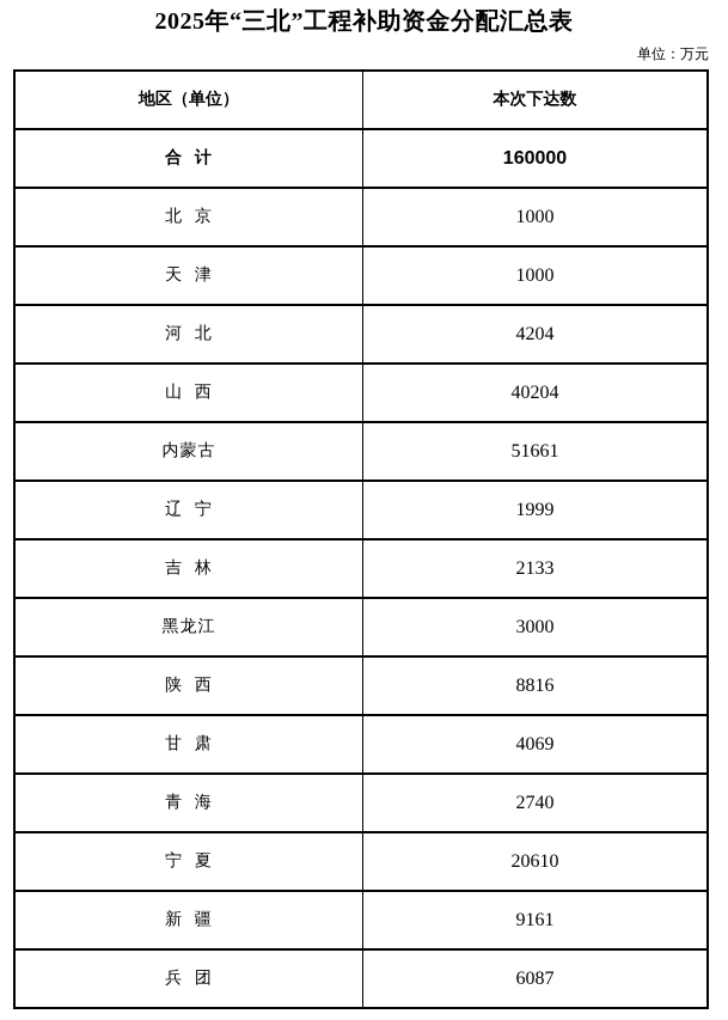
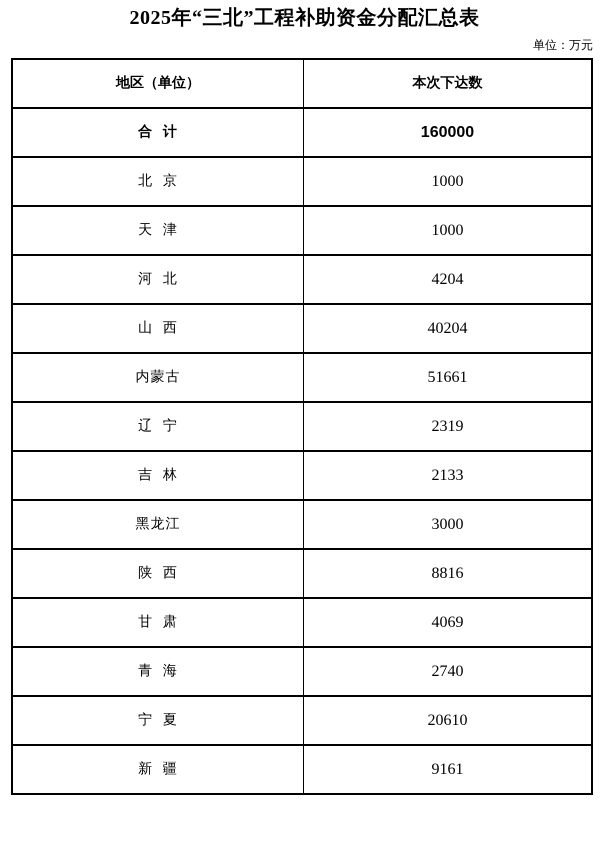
  2025年“三北”工程补助资金分配汇总表
  单位：万元
  地区（单位）	本次下达数
  合 计	160000
  北 京	1000
  天 津	1000
  河 北	4204
  山 西	40204
  内蒙古	51661
- 辽 宁	1999
+ 辽 宁	2319
  吉 林	2133
  黑龙江	3000
  陕 西	8816
  甘 肃	4069
  青 海	2740
  宁 夏	20610
  新 疆	9161
- 兵 团	6087
